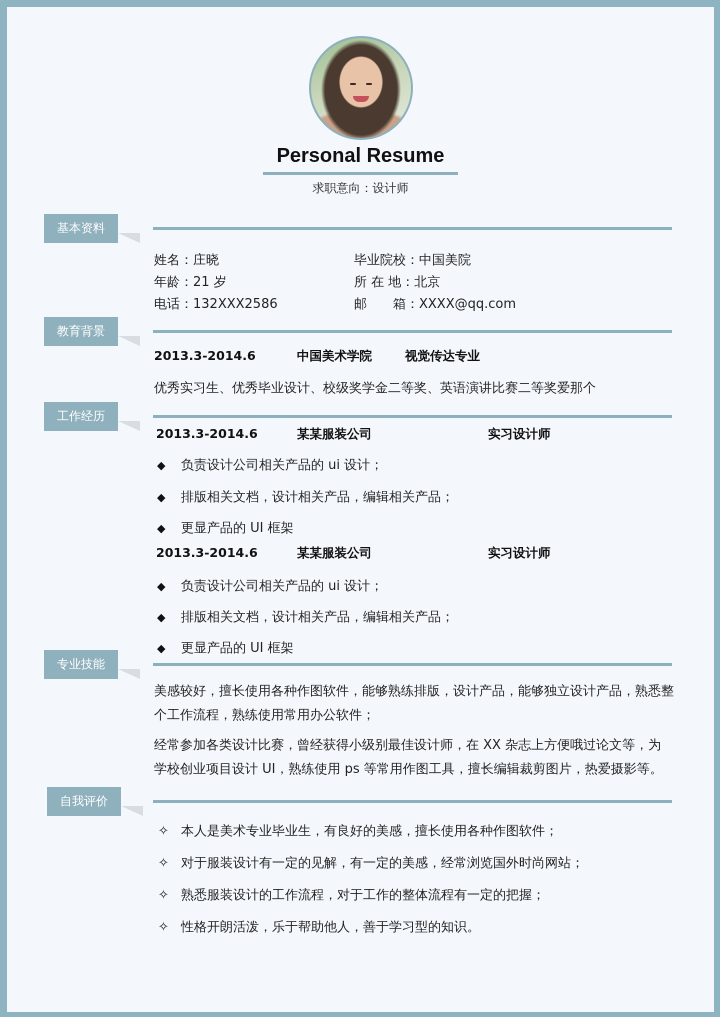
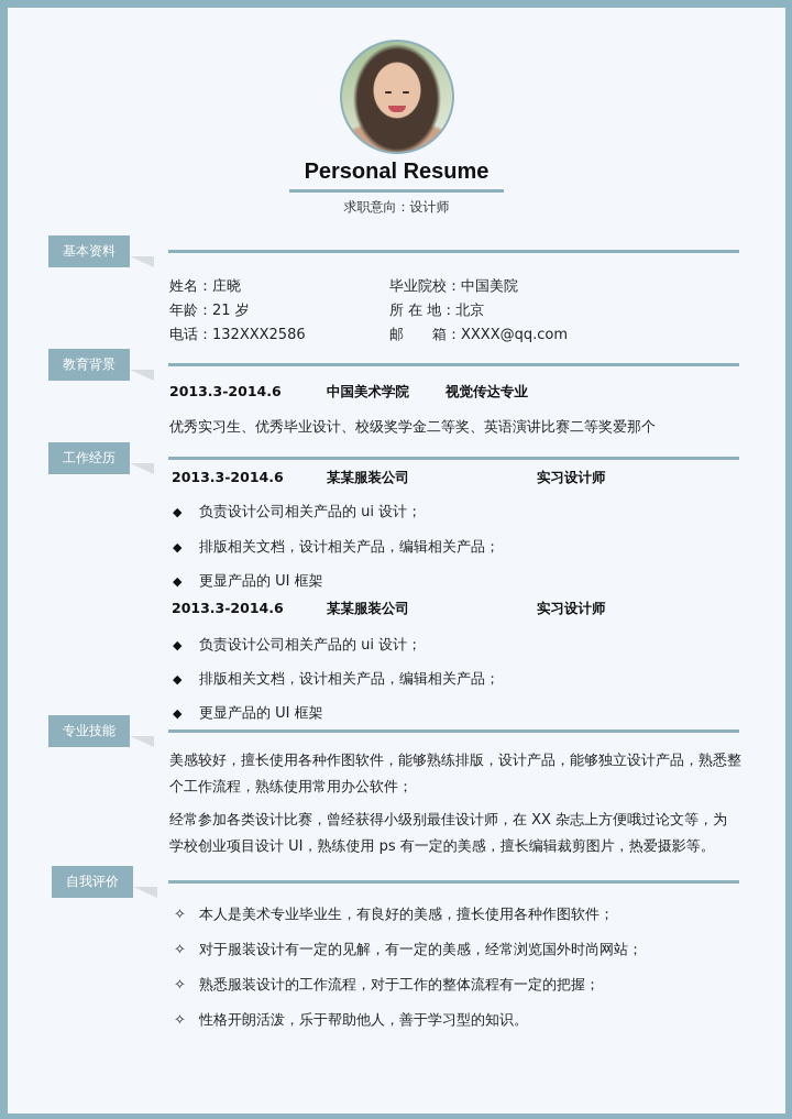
  Personal Resume
  求职意向：设计师
  基本资料
  姓名：庄晓
  年龄：21 岁
  电话：132XXX2586
  毕业院校：中国美院
  所 在 地：北京
  邮 箱：XXXX@qq.com
  教育背景
  2013.3-2014.6
  中国美术学院
  视觉传达专业
  优秀实习生、优秀毕业设计、校级奖学金二等奖、英语演讲比赛二等奖爱那个
  工作经历
  2013.3-2014.6
  某某服装公司
  实习设计师
  ◆
  负责设计公司相关产品的 ui 设计；
  ◆
  排版相关文档，设计相关产品，编辑相关产品；
  ◆
  更显产品的 UI 框架
  2013.3-2014.6
  某某服装公司
  实习设计师
  ◆
  负责设计公司相关产品的 ui 设计；
  ◆
  排版相关文档，设计相关产品，编辑相关产品；
  ◆
  更显产品的 UI 框架
  专业技能
  美感较好，擅长使用各种作图软件，能够熟练排版，设计产品，能够独立设计产品，熟悉整个工作流程，熟练使用常用办公软件；
- 经常参加各类设计比赛，曾经获得小级别最佳设计师，在 XX 杂志上方便哦过论文等，为学校创业项目设计 UI，熟练使用 ps 等常用作图工具，擅长编辑裁剪图片，热爱摄影等。
+ 经常参加各类设计比赛，曾经获得小级别最佳设计师，在 XX 杂志上方便哦过论文等，为学校创业项目设计 UI，熟练使用 ps 有一定的美感，擅长编辑裁剪图片，热爱摄影等。
  自我评价
  ✧
  本人是美术专业毕业生，有良好的美感，擅长使用各种作图软件；
  ✧
  对于服装设计有一定的见解，有一定的美感，经常浏览国外时尚网站；
  ✧
  熟悉服装设计的工作流程，对于工作的整体流程有一定的把握；
  ✧
  性格开朗活泼，乐于帮助他人，善于学习型的知识。
